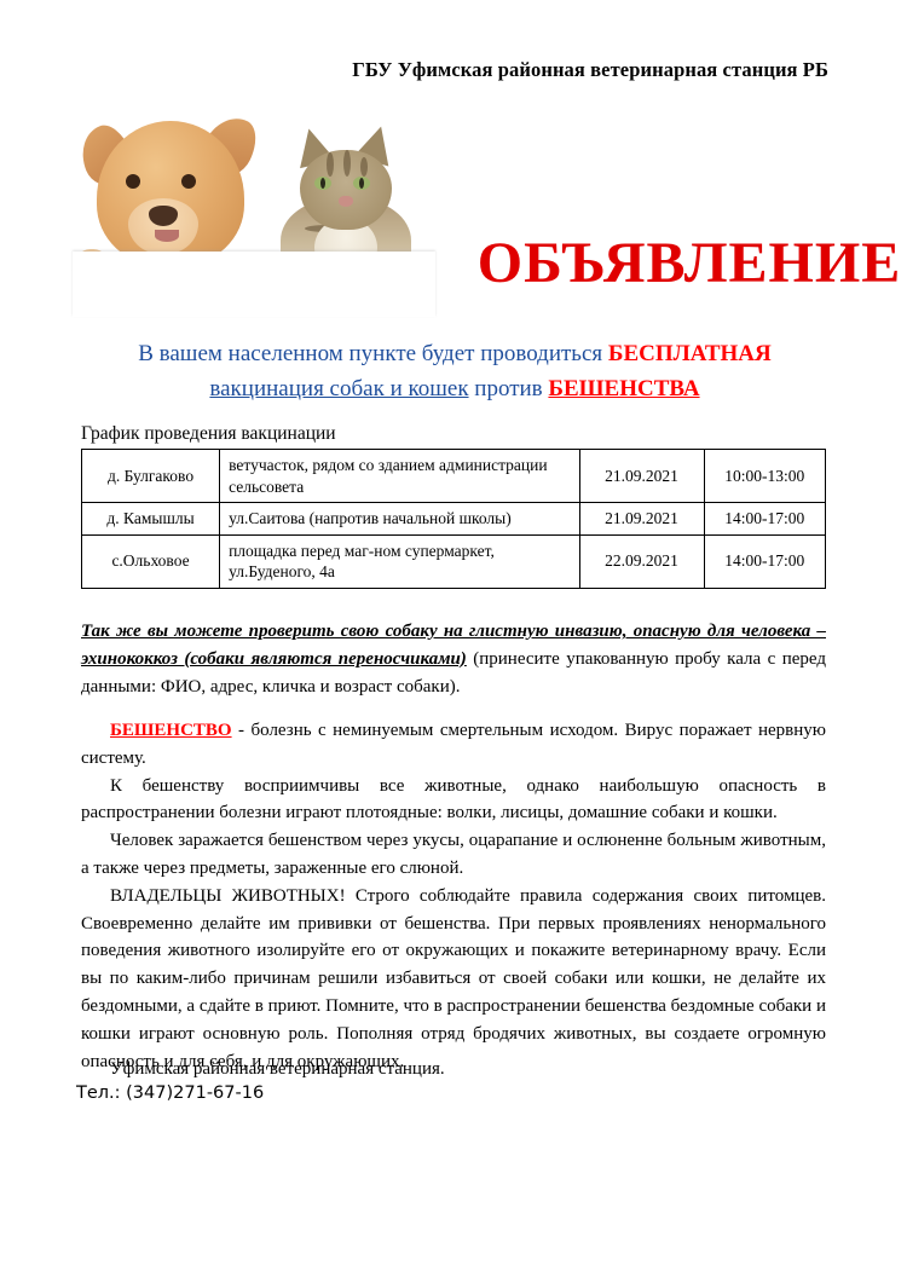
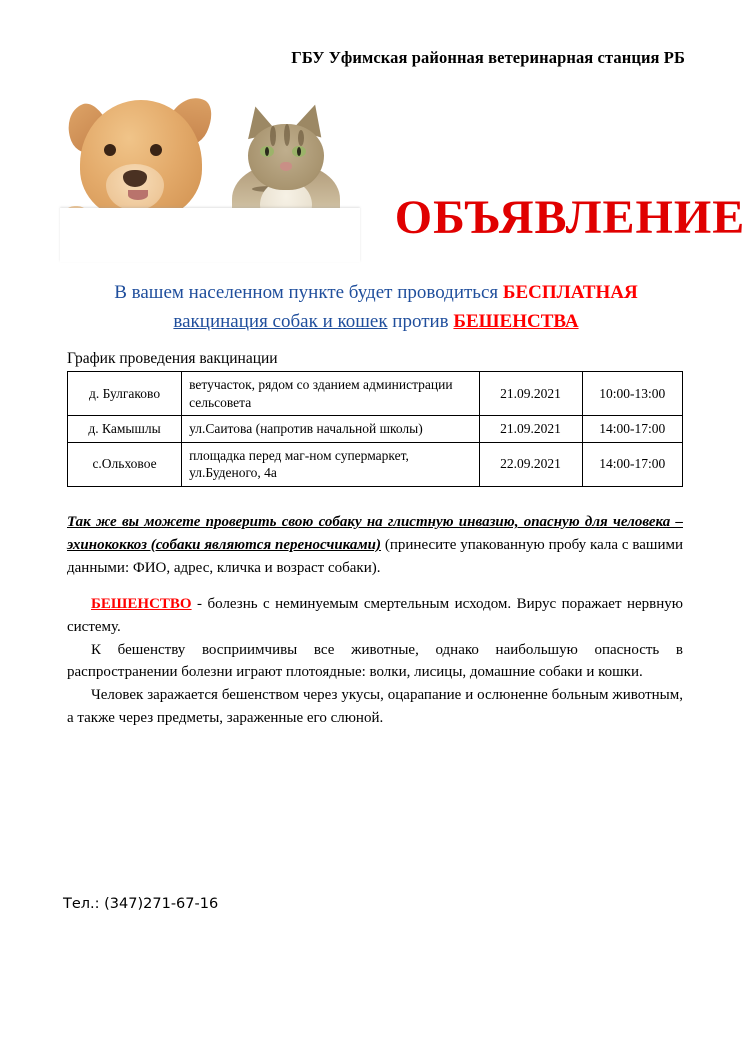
  ГБУ Уфимская районная ветеринарная станция РБ
  ОБЪЯВЛЕНИЕ
  В вашем населенном пункте будет проводиться БЕСПЛАТНАЯ
  вакцинация собак и кошек против БЕШЕНСТВА
  График проведения вакцинации
  д. Булгаково	ветучасток, рядом со зданием администрации сельсовета	21.09.2021	10:00-13:00
  д. Камышлы	ул.Саитова (напротив начальной школы)	21.09.2021	14:00-17:00
  с.Ольховое	площадка перед маг-ном супермаркет, ул.Буденого, 4а	22.09.2021	14:00-17:00
- Так же вы можете проверить свою собаку на глистную инвазию, опасную для человека – эхинококкоз (собаки являются переносчиками) (принесите упакованную пробу кала с перед данными: ФИО, адрес, кличка и возраст собаки).
+ Так же вы можете проверить свою собаку на глистную инвазию, опасную для человека – эхинококкоз (собаки являются переносчиками) (принесите упакованную пробу кала с вашими данными: ФИО, адрес, кличка и возраст собаки).
  БЕШЕНСТВО - болезнь с неминуемым смертельным исходом. Вирус поражает нервную систему.
  К бешенству восприимчивы все животные, однако наибольшую опасность в распространении болезни играют плотоядные: волки, лисицы, домашние собаки и кошки.
  Человек заражается бешенством через укусы, оцарапание и ослюненне больным животным, а также через предметы, зараженные его слюной.
- ВЛАДЕЛЬЦЫ ЖИВОТНЫХ! Строго соблюдайте правила содержания своих питомцев. Своевременно делайте им прививки от бешенства. При первых проявлениях ненормального поведения животного изолируйте его от окружающих и покажите ветеринарному врачу. Если вы по каким-либо причинам решили избавиться от своей собаки или кошки, не делайте их бездомными, а сдайте в приют. Помните, что в распространении бешенства бездомные собаки и кошки играют основную роль. Пополняя отряд бродячих животных, вы создаете огромную опасность и для себя, и для окружающих.
- Уфимская районная ветеринарная станция.
  Тел.: (347)271-67-16
